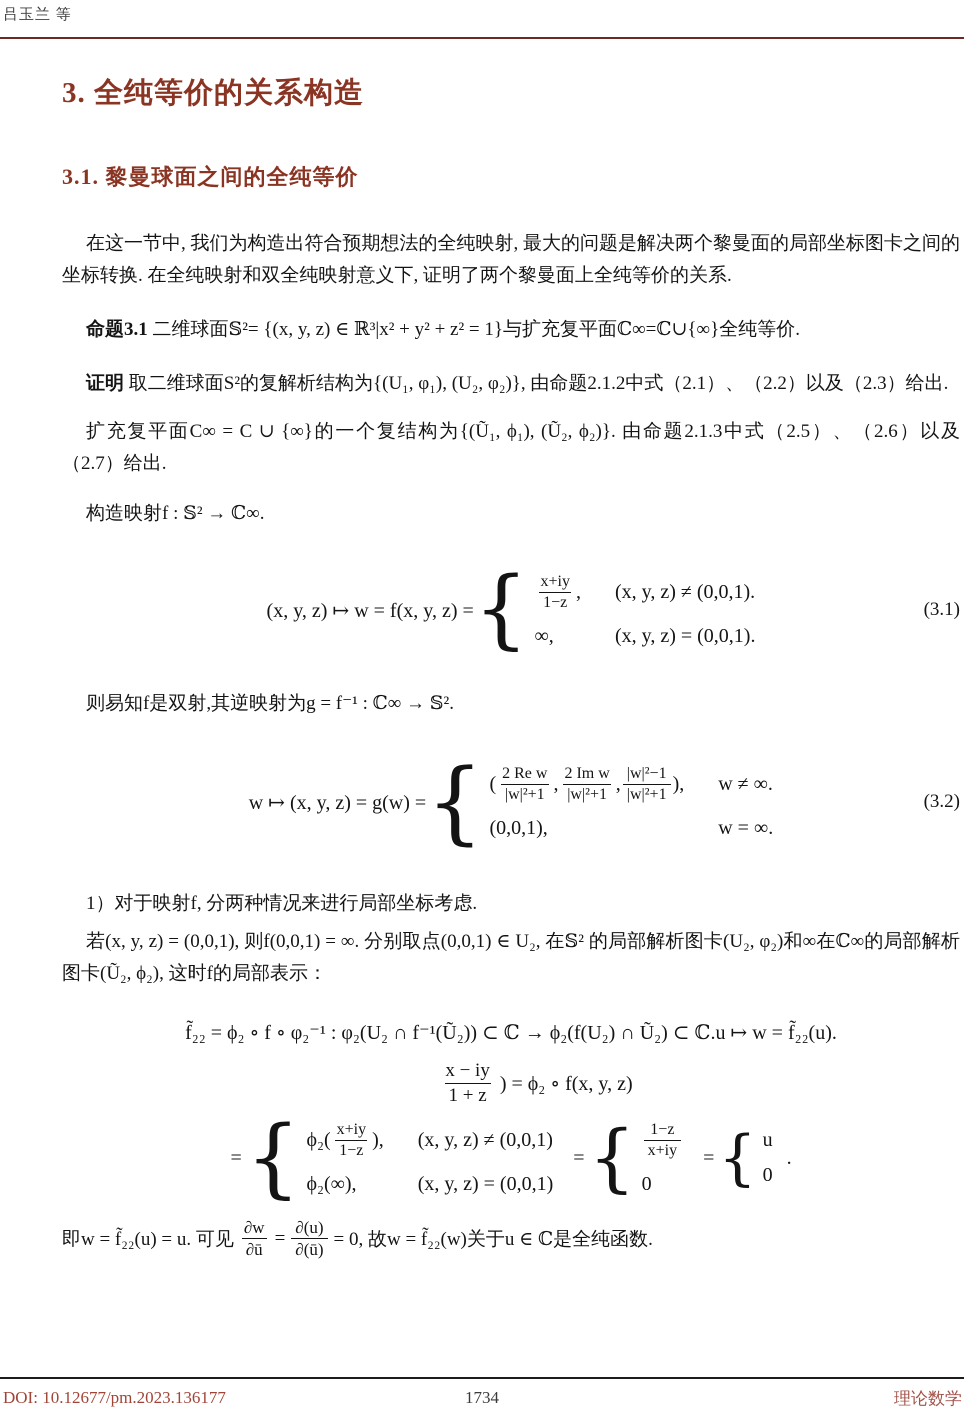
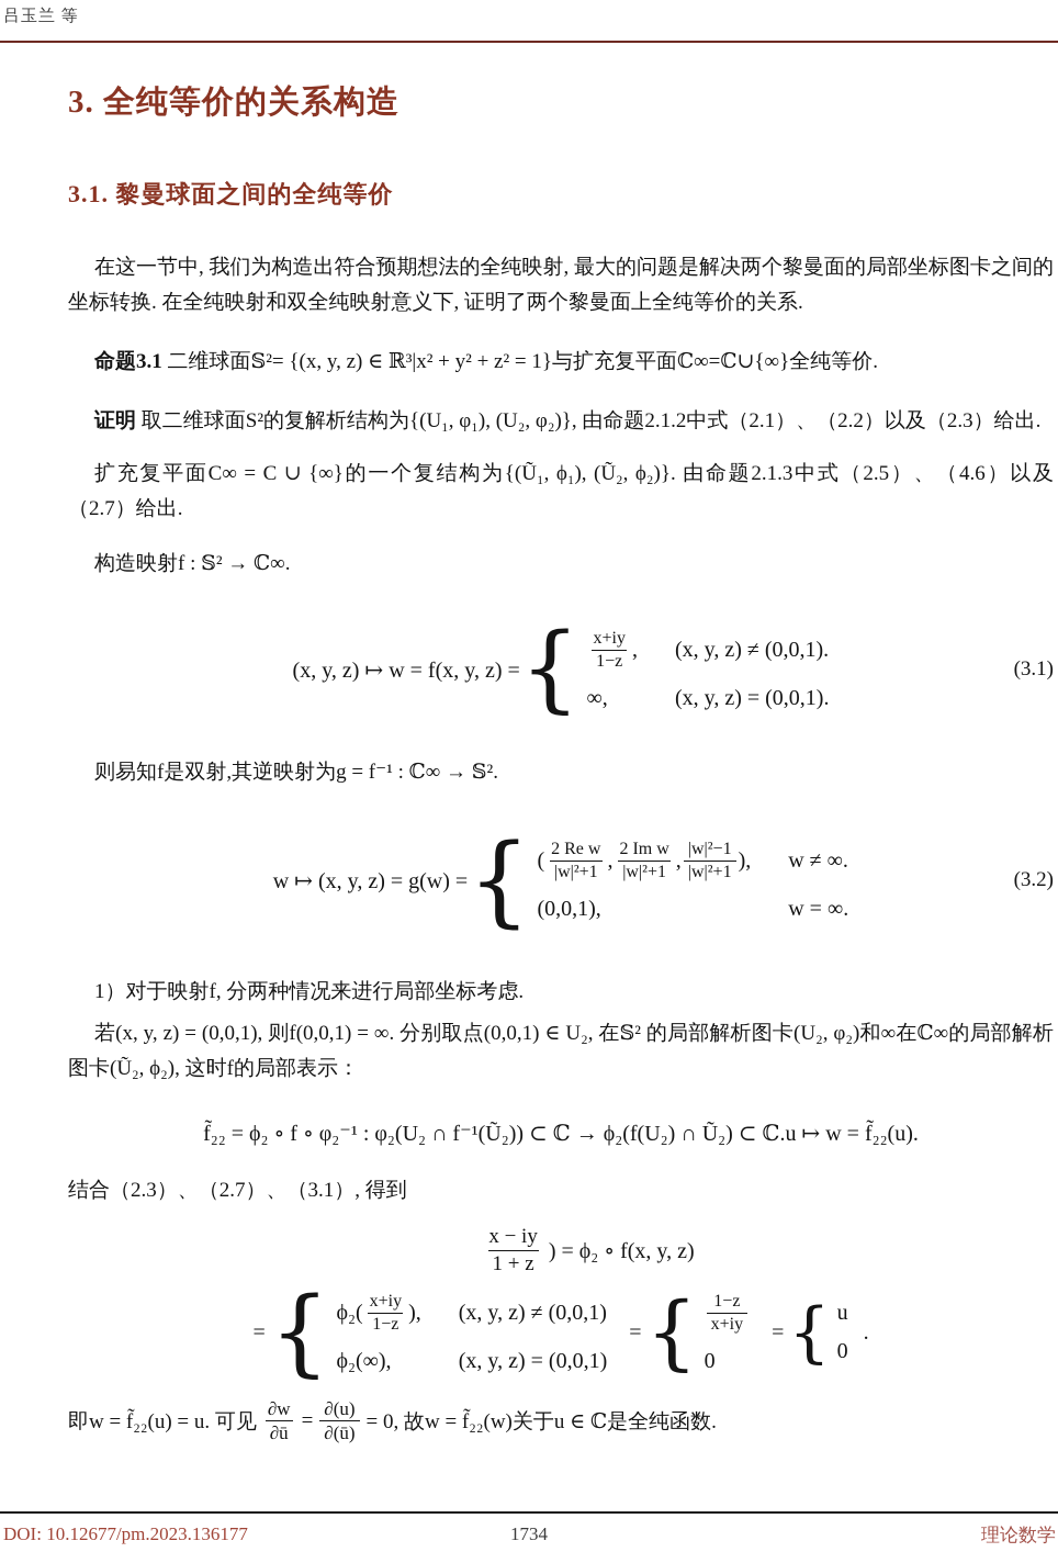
  吕玉兰 等
  3. 全纯等价的关系构造
  3.1. 黎曼球面之间的全纯等价
  在这一节中, 我们为构造出符合预期想法的全纯映射, 最大的问题是解决两个黎曼面的局部坐标图卡之间的坐标转换. 在全纯映射和双全纯映射意义下, 证明了两个黎曼面上全纯等价的关系.
  命题3.1 二维球面𝕊²= {(x, y, z) ∈ ℝ³|x² + y² + z² = 1}与扩充复平面ℂ∞=ℂ∪{∞}全纯等价.
  证明 取二维球面S²的复解析结构为{(U₁, φ₁), (U₂, φ₂)}, 由命题2.1.2中式（2.1）、（2.2）以及（2.3）给出.
- 扩充复平面C∞ = C ∪ {∞}的一个复结构为{(Ũ₁, ϕ₁), (Ũ₂, ϕ₂)}. 由命题2.1.3中式（2.5）、（2.6）以及（2.7）给出.
+ 扩充复平面C∞ = C ∪ {∞}的一个复结构为{(Ũ₁, ϕ₁), (Ũ₂, ϕ₂)}. 由命题2.1.3中式（2.5）、（4.6）以及（2.7）给出.
  构造映射f : 𝕊² → ℂ∞.
  (x, y, z) ↦ w = f(x, y, z) =
  {
  x+iy
  1−z
  ,
  (x, y, z) ≠ (0,0,1).
  ∞,
  (x, y, z) = (0,0,1).
  (3.1)
  则易知f是双射,其逆映射为g = f⁻¹ : ℂ∞ → 𝕊².
  w ↦ (x, y, z) = g(w) =
  {
  (
  2 Re w
  |w|²+1
  ,
  2 Im w
  |w|²+1
  ,
  |w|²−1
  |w|²+1
  ),
  w ≠ ∞.
  (0,0,1),
  w = ∞.
  (3.2)
  1）对于映射f, 分两种情况来进行局部坐标考虑.
  若(x, y, z) = (0,0,1), 则f(0,0,1) = ∞. 分别取点(0,0,1) ∈ U₂, 在𝕊² 的局部解析图卡(U₂, φ₂)和∞在ℂ∞的局部解析图卡(Ũ₂, ϕ₂), 这时f的局部表示：
  f̃₂₂ = ϕ₂ ∘ f ∘ φ₂⁻¹ : φ₂(U₂ ∩ f⁻¹(Ũ₂)) ⊂ ℂ → ϕ₂(f(U₂) ∩ Ũ₂) ⊂ ℂ.u ↦ w = f̃₂₂(u).
+ 结合（2.3）、（2.7）、（3.1）, 得到
  x − iy
  1 + z
  ) = ϕ₂ ∘ f(x, y, z)
  =
  {
  ϕ₂(
  x+iy
  1−z
  ),
  (x, y, z) ≠ (0,0,1)
  ϕ₂(∞),
  (x, y, z) = (0,0,1)
  =
  {
  1−z
  x+iy
  0
  =
  {
  u
  0
  .
  即w = f̃₂₂(u) = u. 可见
  ∂w
  ∂ū
  =
  ∂(u)
  ∂(ū)
  = 0, 故w = f̃₂₂(w)关于u ∈ ℂ是全纯函数.
  DOI: 10.12677/pm.2023.136177
  1734
  理论数学
